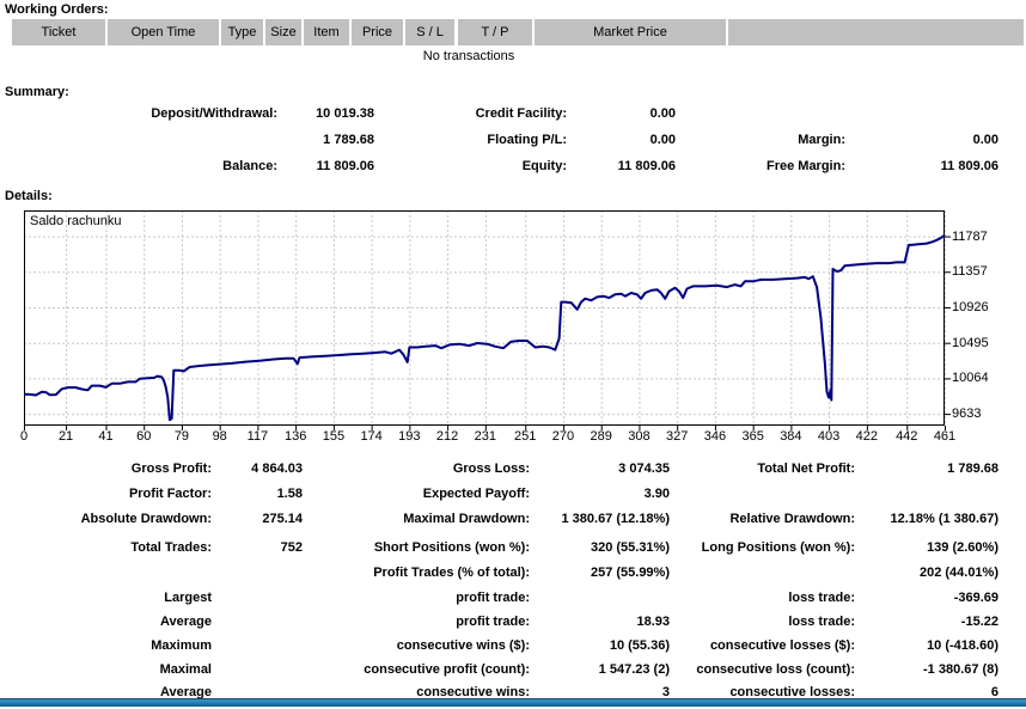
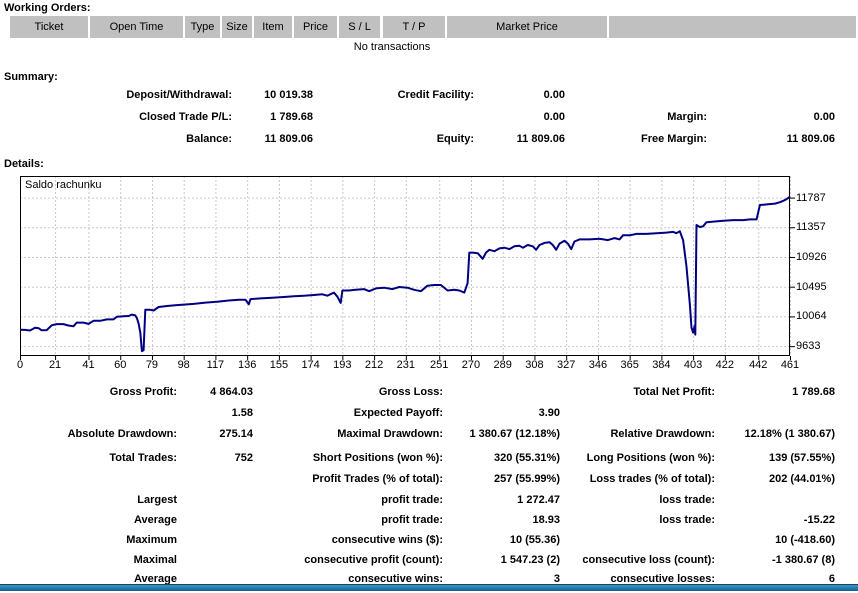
  Working Orders:
  Ticket
  Open Time
  Type
  Size
  Item
  Price
  S / L
  T / P
  Market Price
  No transactions
  Summary:
  Deposit/Withdrawal:
  10 019.38
  Credit Facility:
  0.00
+ Closed Trade P/L:
  1 789.68
- Floating P/L:
  0.00
  Margin:
  0.00
  Balance:
  11 809.06
  Equity:
  11 809.06
  Free Margin:
  11 809.06
  Details:
  Saldo rachunku
  11787
  11357
  10926
  10495
  10064
  9633
  0
  21
  41
  60
  79
  98
  117
  136
  155
  174
  193
  212
  231
  251
  270
  289
  308
  327
  346
  365
  384
  403
  422
  442
  461
  Gross Profit:
  4 864.03
  Gross Loss:
- 3 074.35
  Total Net Profit:
  1 789.68
- Profit Factor:
  1.58
  Expected Payoff:
  3.90
  Absolute Drawdown:
  275.14
  Maximal Drawdown:
  1 380.67 (12.18%)
  Relative Drawdown:
  12.18% (1 380.67)
  Total Trades:
  752
  Short Positions (won %):
  320 (55.31%)
  Long Positions (won %):
- 139 (2.60%)
+ 139 (57.55%)
  Profit Trades (% of total):
  257 (55.99%)
+ Loss trades (% of total):
  202 (44.01%)
  Largest
  profit trade:
+ 1 272.47
  loss trade:
- -369.69
  Average
  profit trade:
  18.93
  loss trade:
  -15.22
  Maximum
  consecutive wins ($):
  10 (55.36)
- consecutive losses ($):
  10 (-418.60)
  Maximal
  consecutive profit (count):
  1 547.23 (2)
  consecutive loss (count):
  -1 380.67 (8)
  Average
  consecutive wins:
  3
  consecutive losses:
  6
